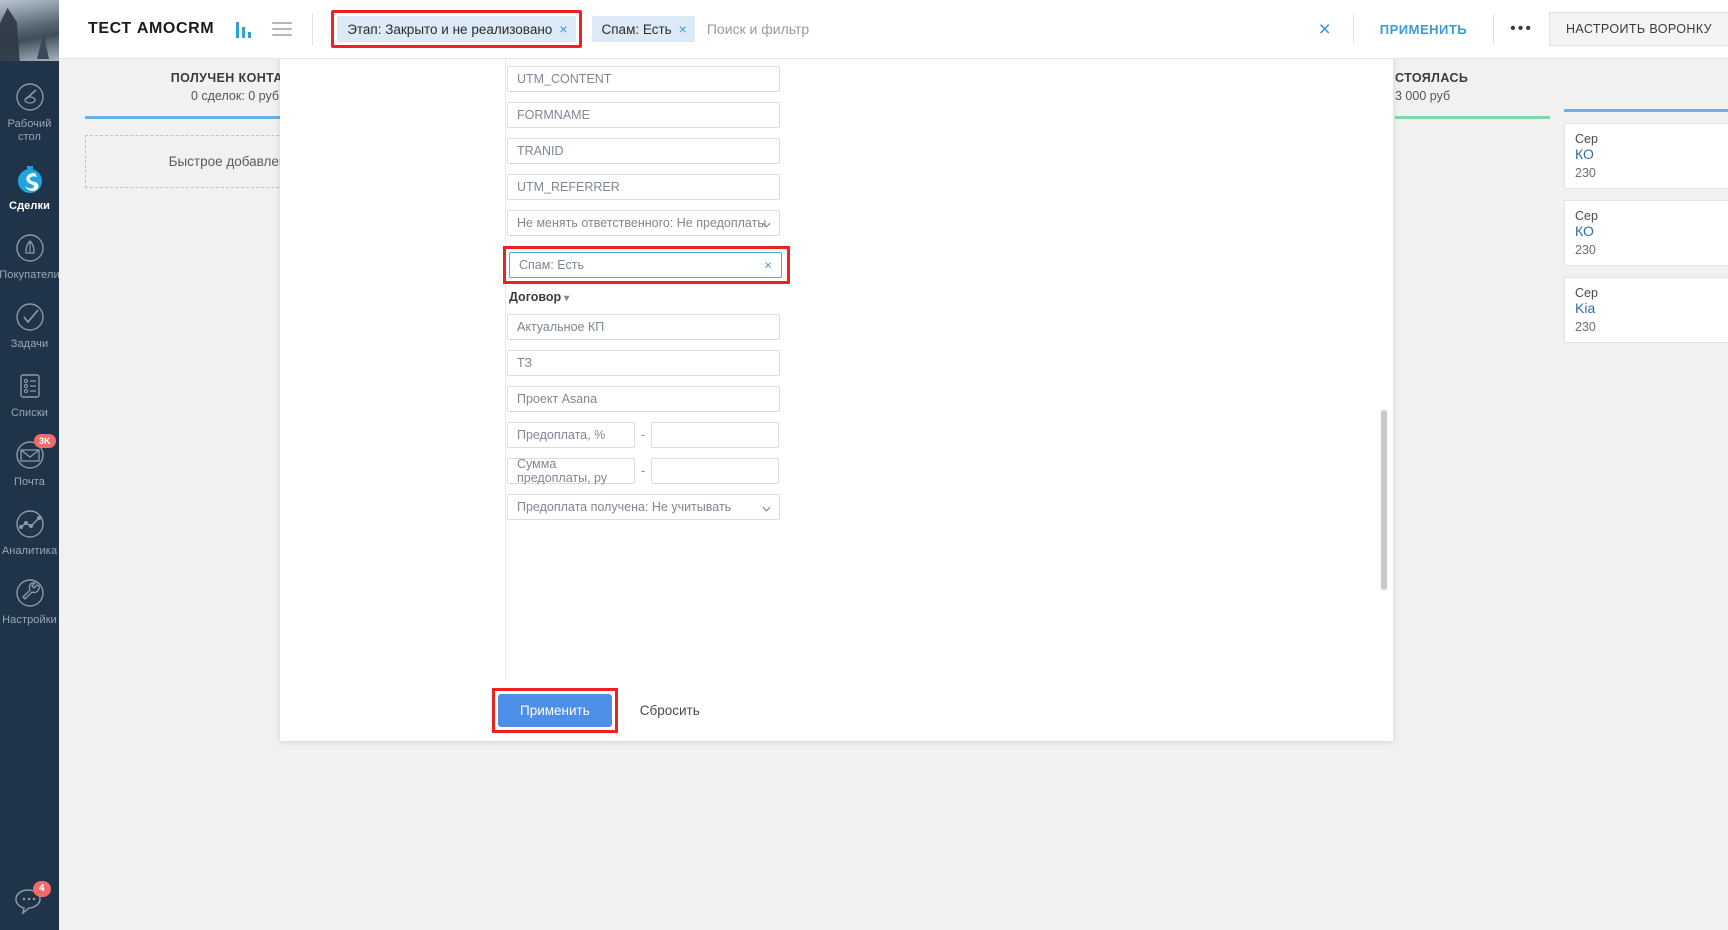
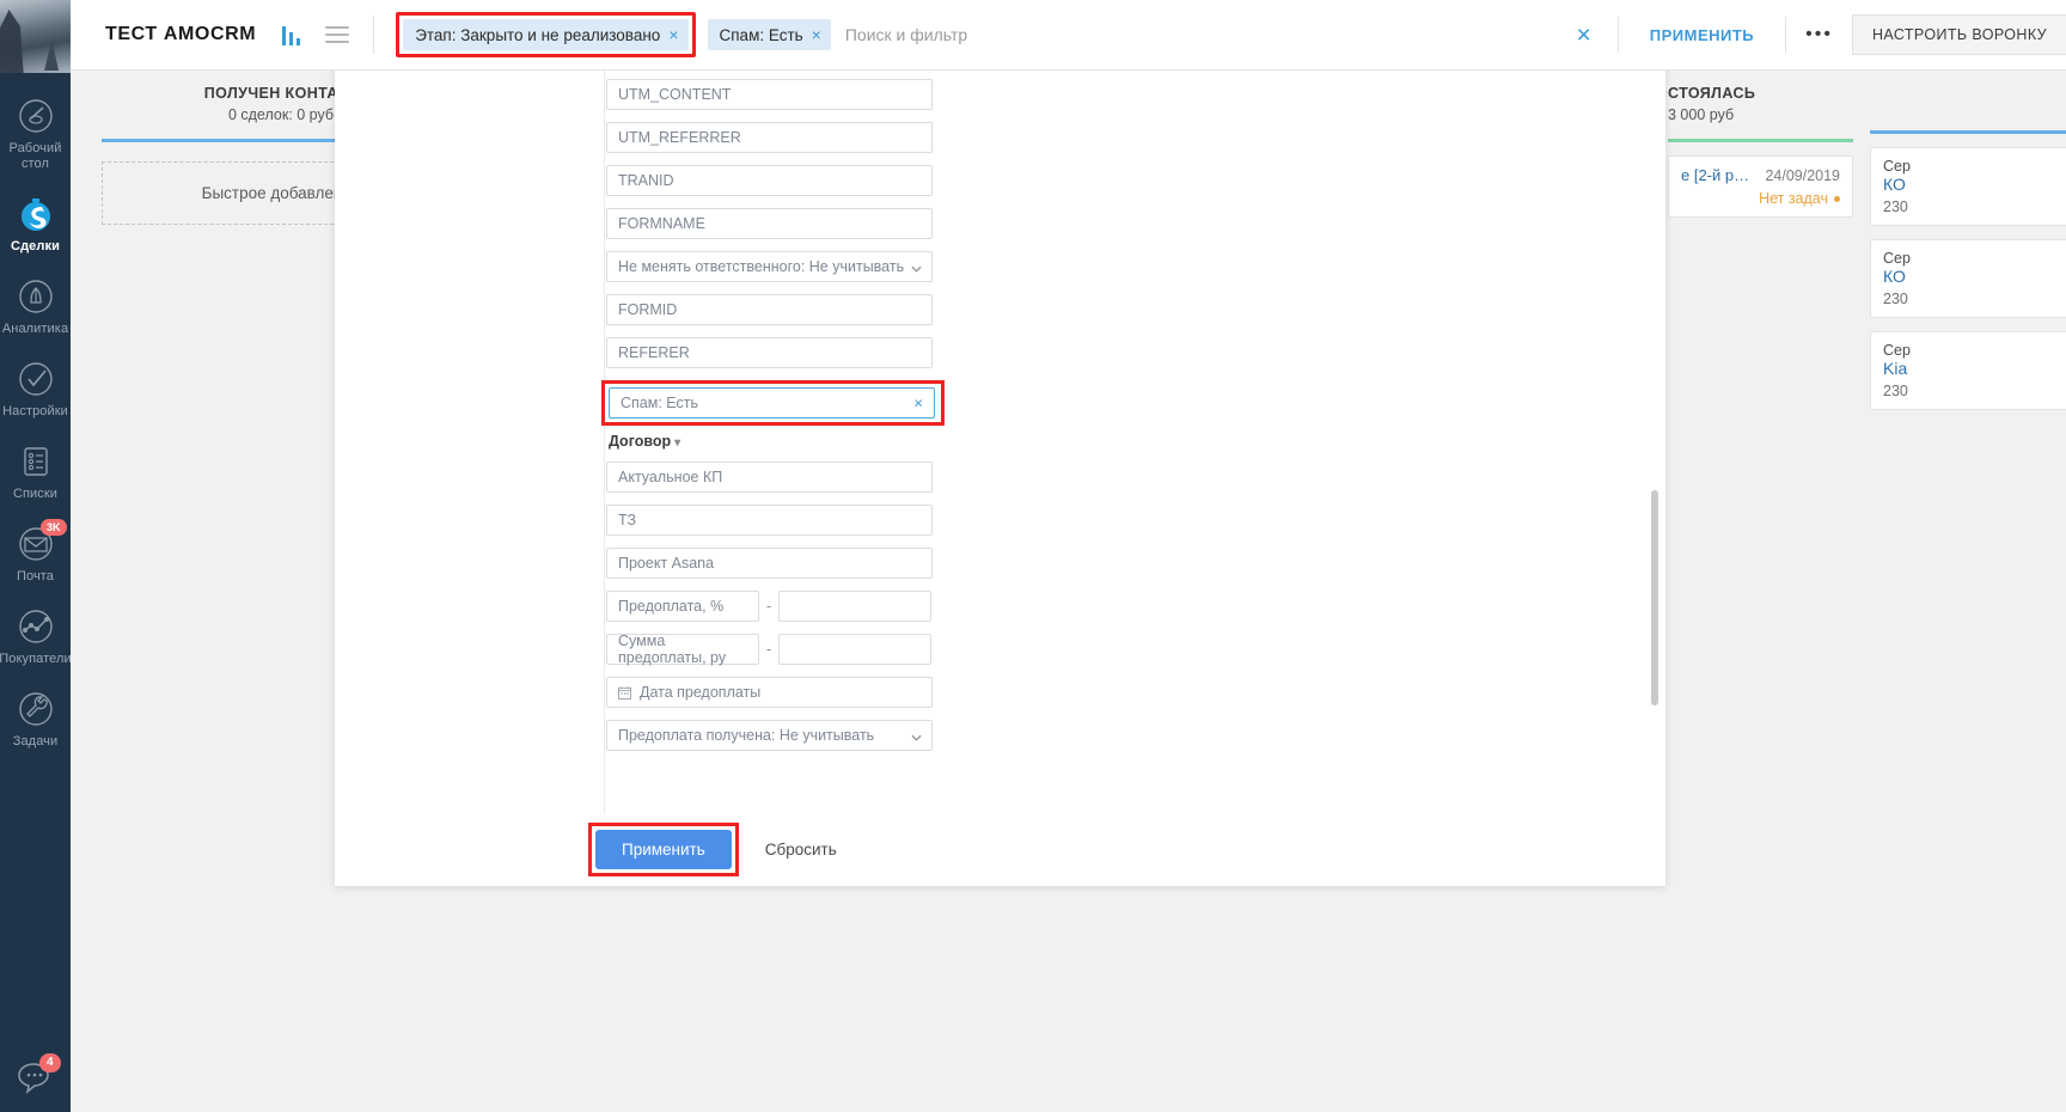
  Рабочий
  стол
  Сделки
- Покупатели
+ Аналитика
- Задачи
+ Настройки
  Списки
  3K
  Почта
- Аналитика
+ Покупатели
- Настройки
+ Задачи
  4
  ПОЛУЧЕН КОНТА
  0 сделок: 0 руб
  Быстрое добавле
  СТОЯЛАСЬ
  3 000 руб
+ е [2-й ре…
+ 24/09/2019
+ Нет задач
  Сер
  КО
  230
  Сер
  КО
  230
  Сер
  Kia
  230
  UTM_CONTENT
- FORMNAME
+ UTM_REFERRER
  TRANID
- UTM_REFERRER
+ FORMNAME
- Не менять ответственного: Не предоплаты
+ Не менять ответственного: Не учитывать
+ FORMID
+ REFERER
  Спам: Есть
  ×
  Договор ▾
  Актуальное КП
  ТЗ
  Проект Asana
  Предоплата, %
  -
  Сумма предоплаты, ру
  -
+ Дата предоплаты
  Предоплата получена: Не учитывать
  Применить
  Сбросить
  ТЕСТ AMOCRM
  Этап: Закрыто и не реализовано
  ×
  Спам: Есть
  ×
  Поиск и фильтр
  ×
  ПРИМЕНИТЬ
  •••
  НАСТРОИТЬ ВОРОНКУ
